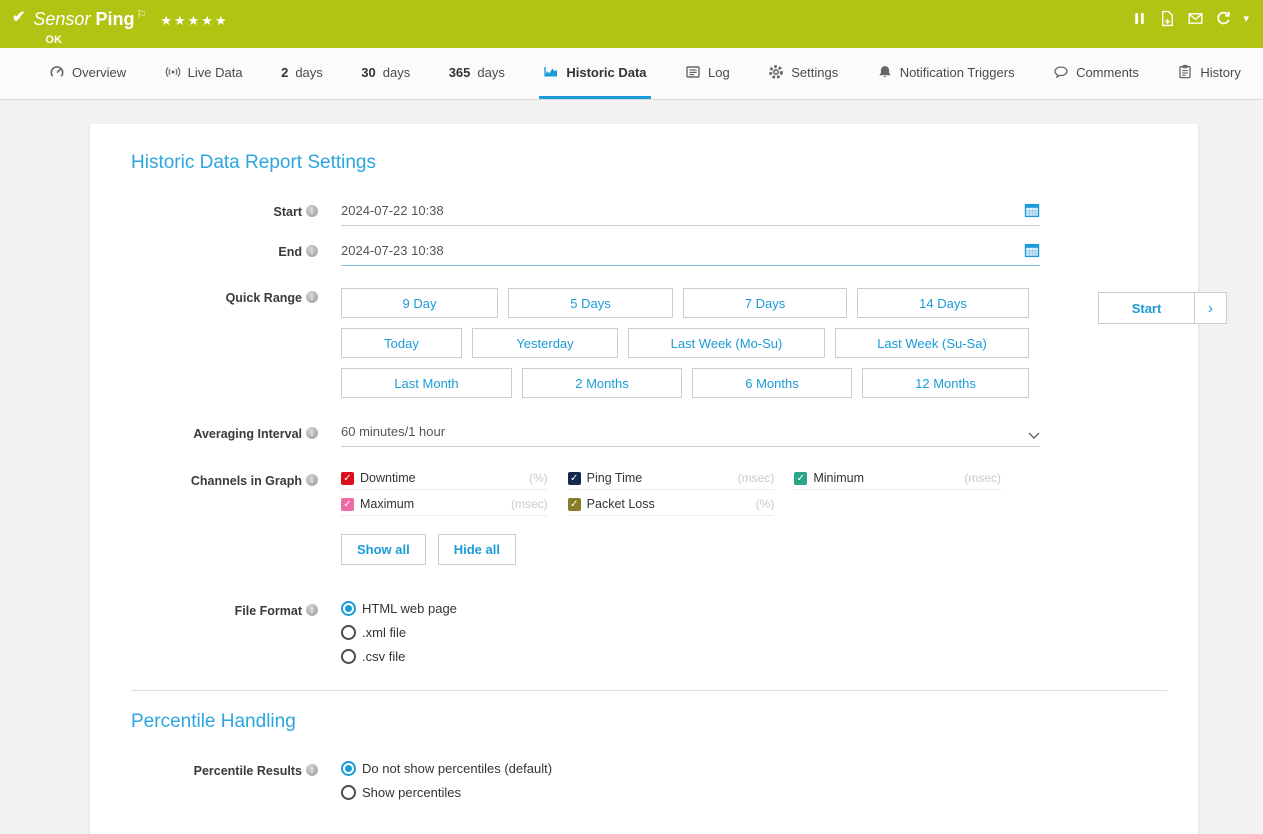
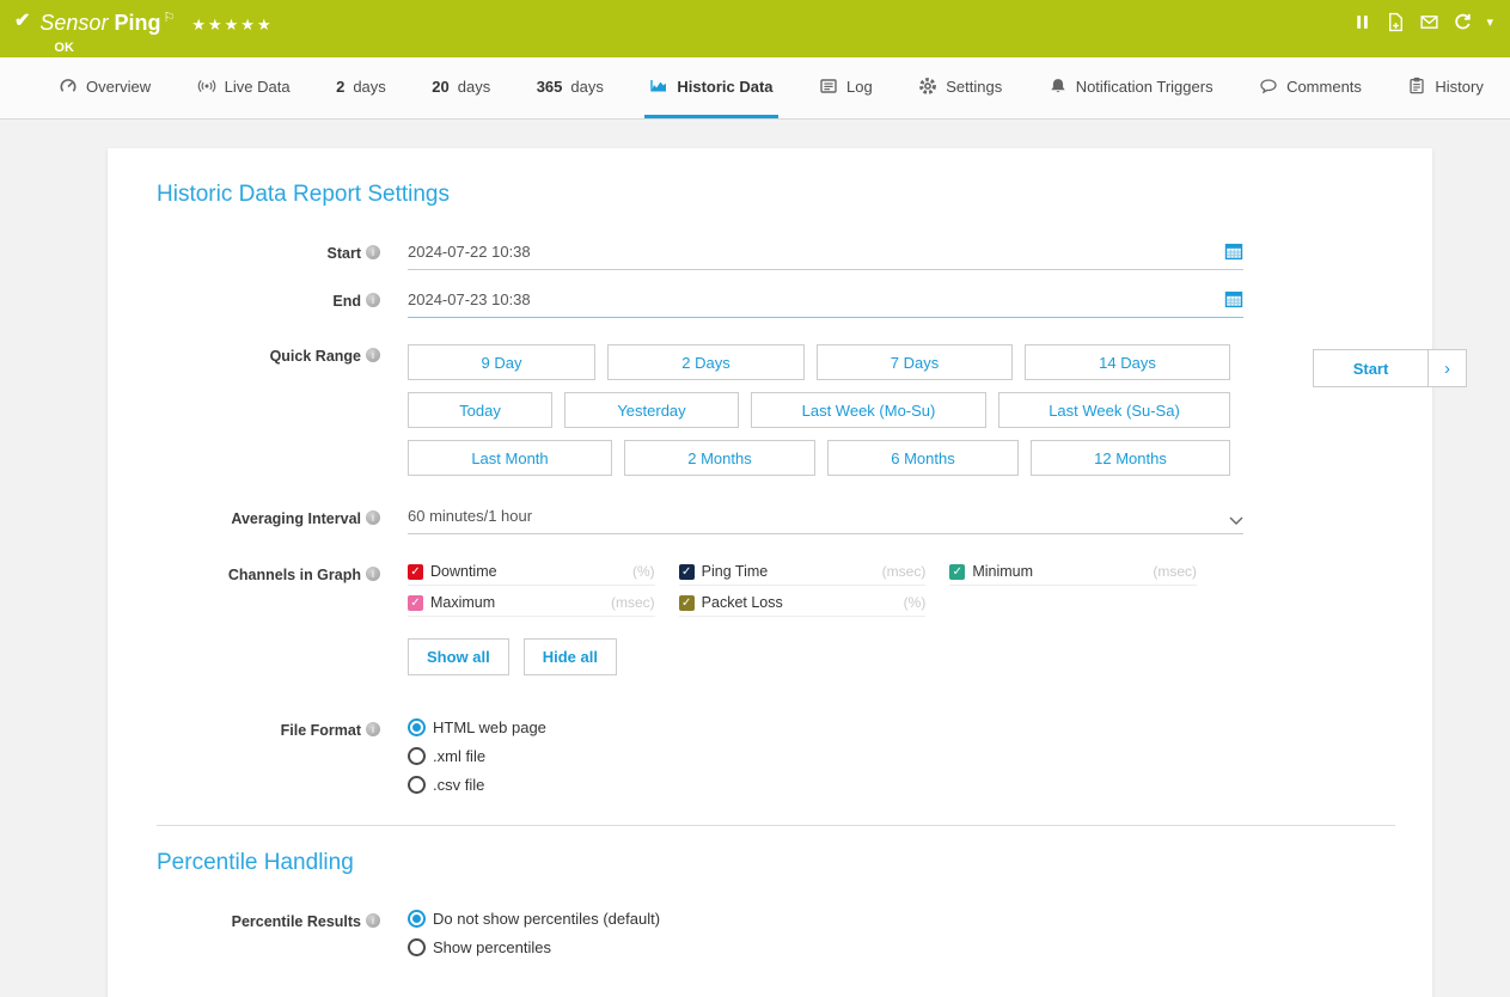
  ✔
  Sensor Ping ⚐ ★★★★★
  OK
  ▾
  Overview
  Live Data
  2
  days
- 30
+ 20
  days
  365
  days
  Historic Data
  Log
  Settings
  Notification Triggers
  Comments
  History
  Historic Data Report Settings
  Start
  2024-07-22 10:38
  End
  2024-07-23 10:38
  Quick Range
  9 Day
- 5 Days
+ 2 Days
  7 Days
  14 Days
  Today
  Yesterday
  Last Week (Mo-Su)
  Last Week (Su-Sa)
  Last Month
  2 Months
  6 Months
  12 Months
  Averaging Interval
  60 minutes/1 hour
  Channels in Graph
  ✓
  Downtime
  (%)
  ✓
  Ping Time
  (msec)
  ✓
  Minimum
  (msec)
  ✓
  Maximum
  (msec)
  ✓
  Packet Loss
  (%)
  Show all
  Hide all
  File Format
  HTML web page
  .xml file
  .csv file
  Percentile Handling
  Percentile Results
  Do not show percentiles (default)
  Show percentiles
  Start
  ›
